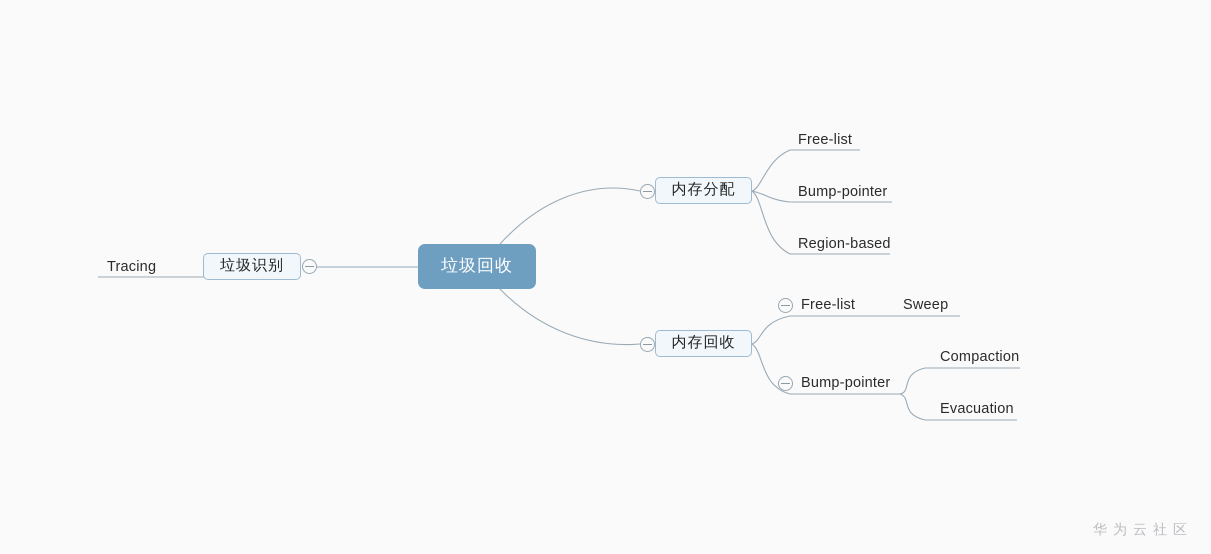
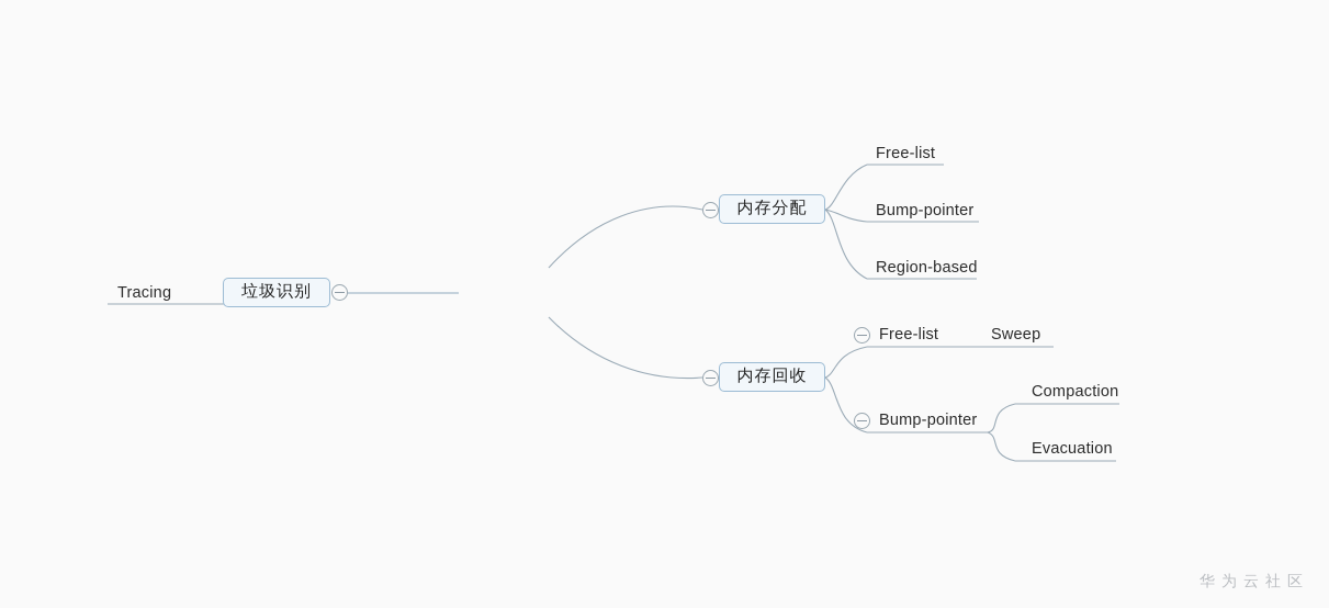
- 垃圾回收
  垃圾识别
  Tracing
  内存分配
  Free-list
  Bump-pointer
  Region-based
  内存回收
  Free-list
  Sweep
  Bump-pointer
  Compaction
  Evacuation
  华为云社区
